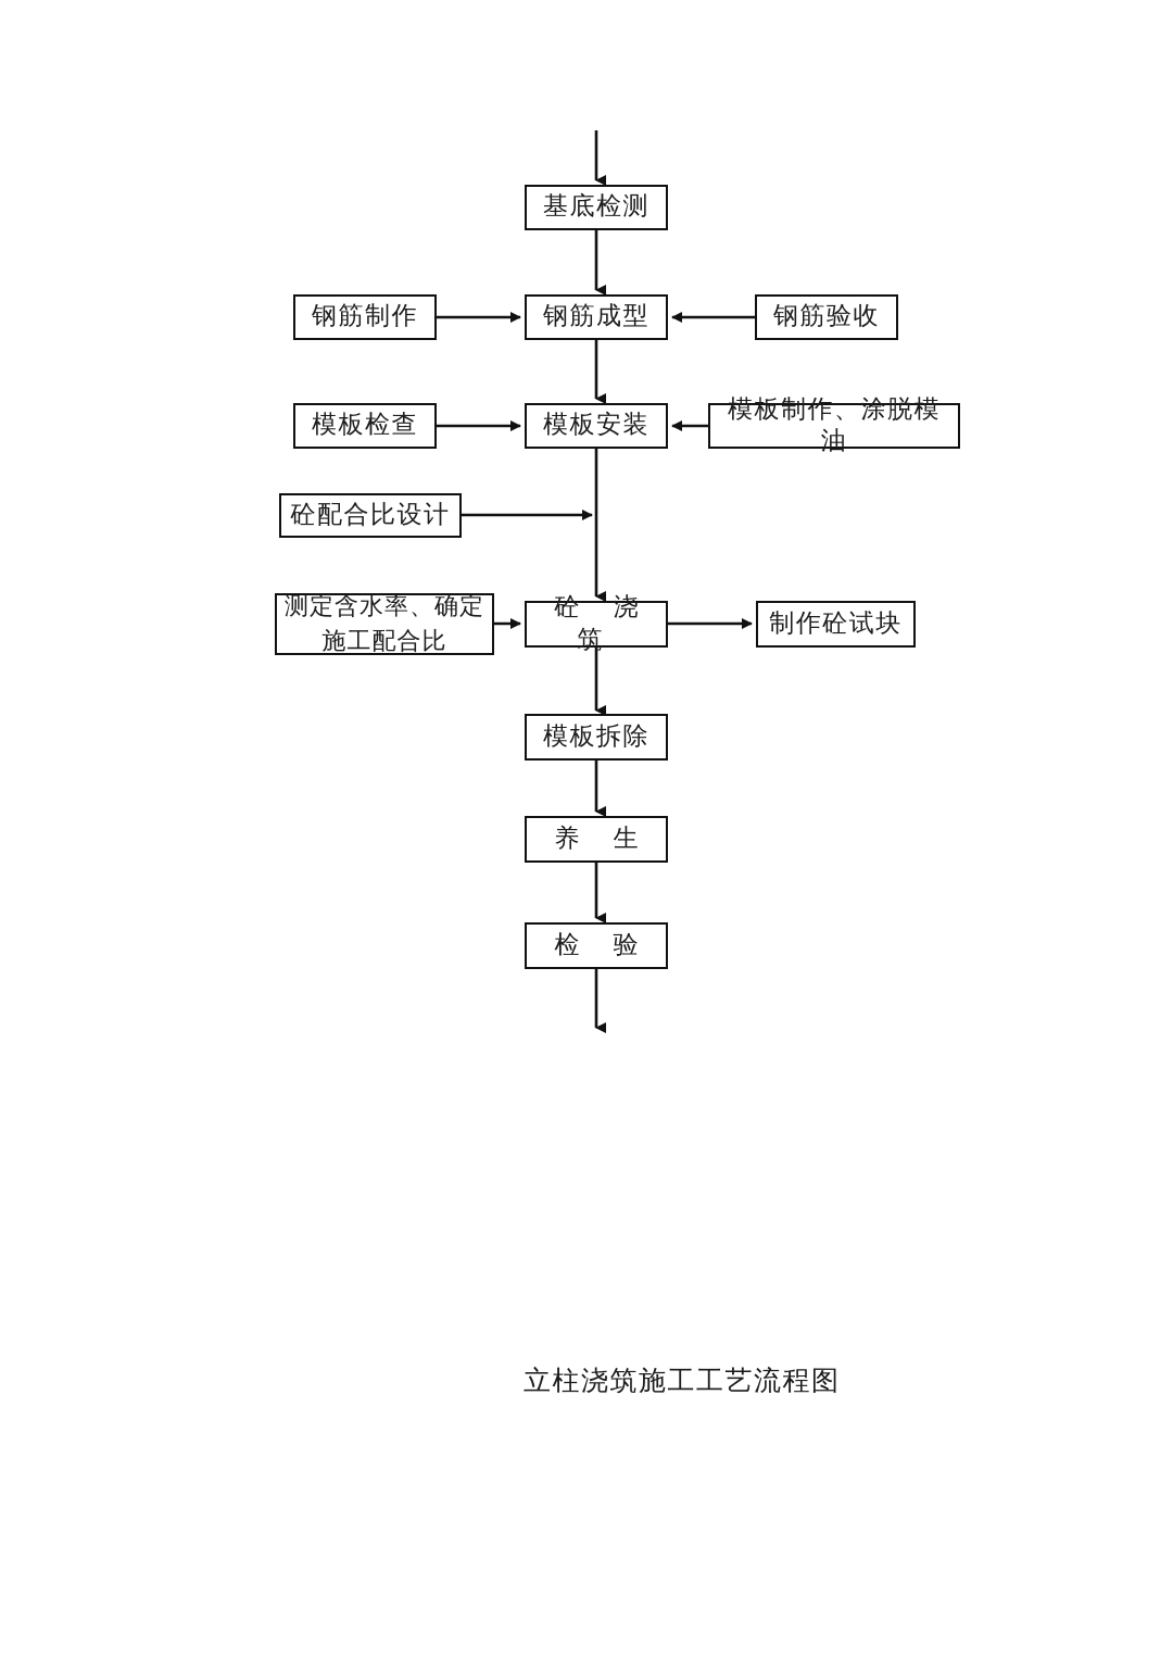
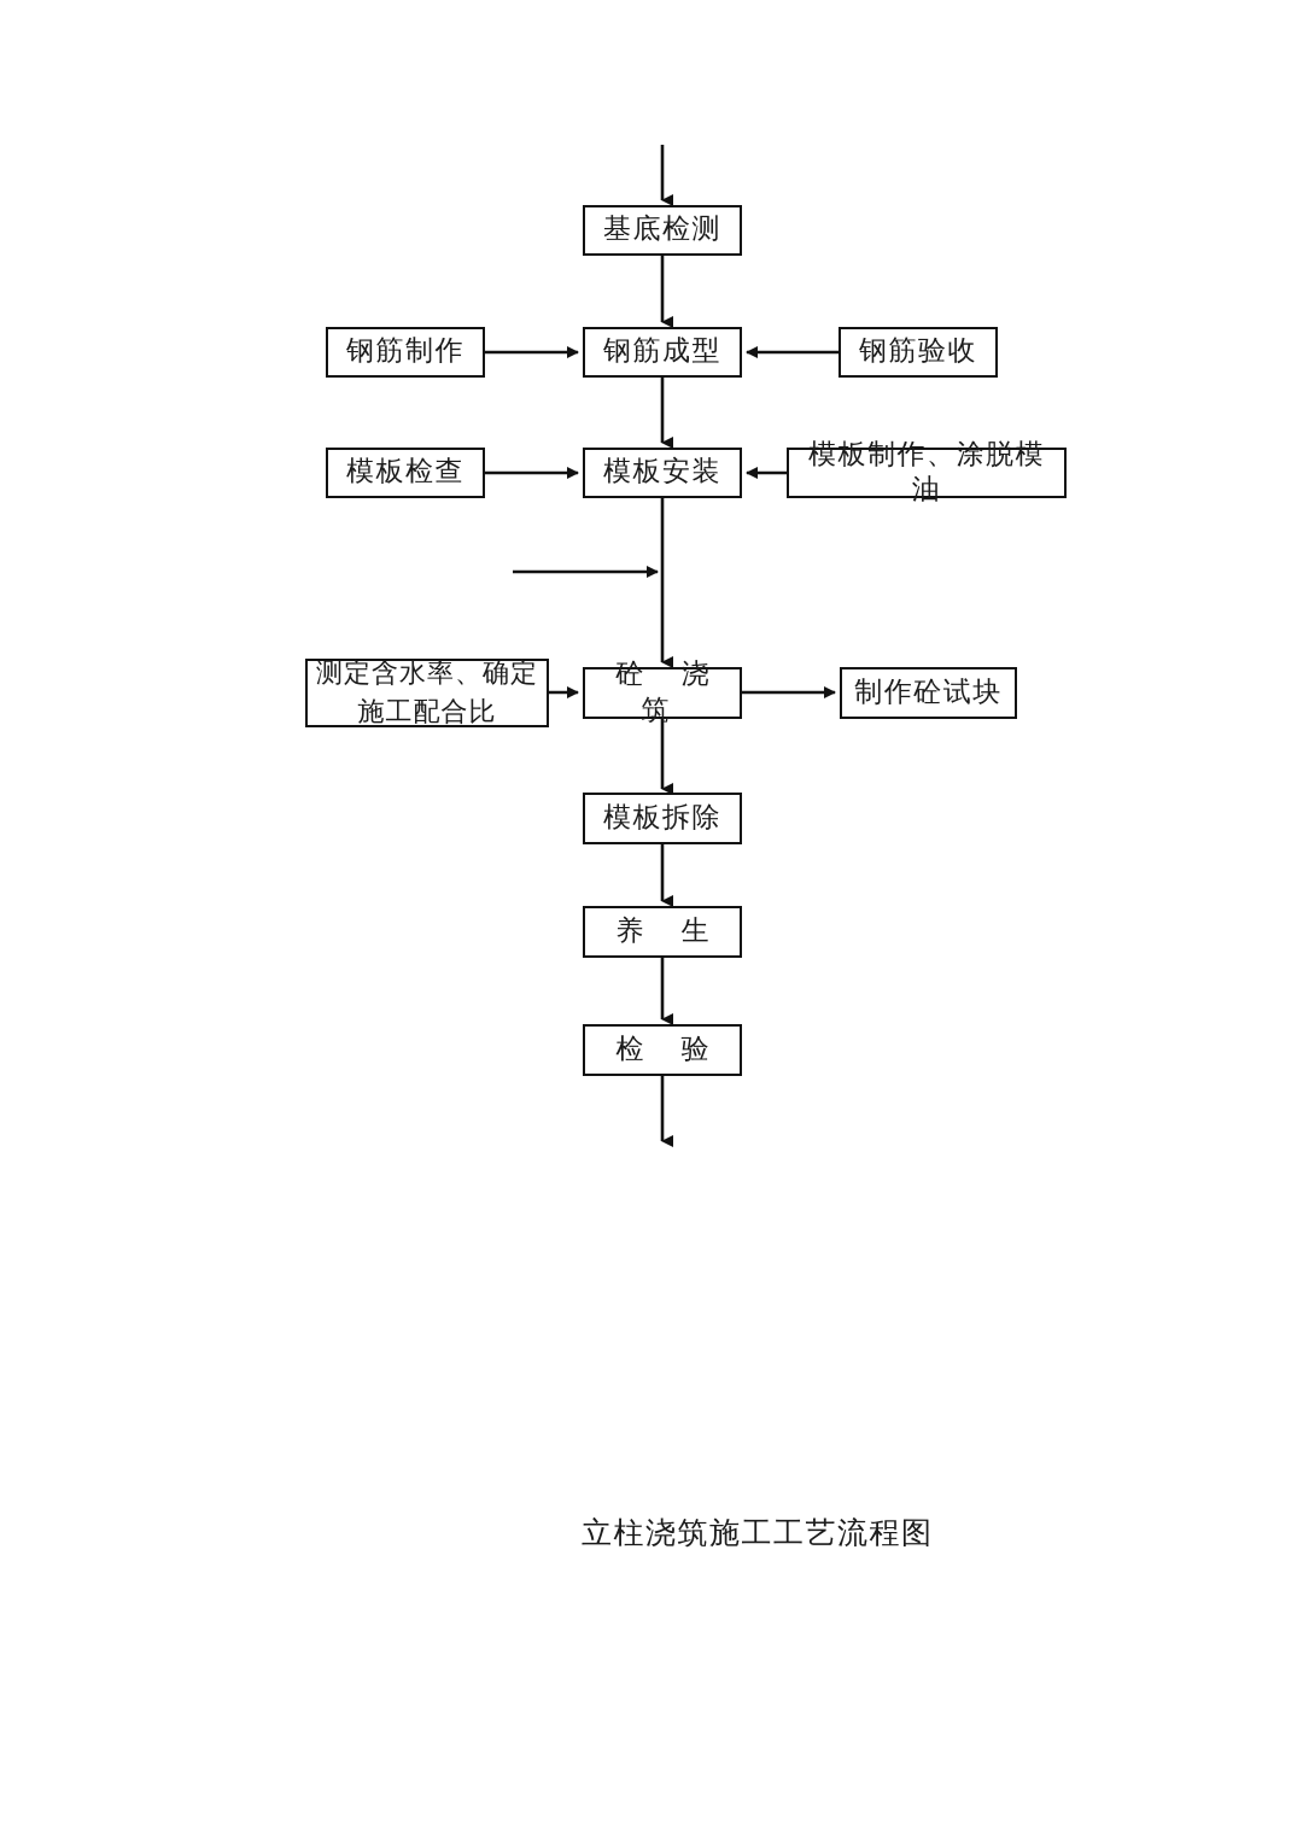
  基底检测
  钢筋制作
  钢筋成型
  钢筋验收
  模板检查
  模板安装
  模板制作、涂脱模油
- 砼配合比设计
  测定含水率、确定
  施工配合比
  砼 浇 筑
  制作砼试块
  模板拆除
  养 生
  检 验
  立柱浇筑施工工艺流程图
